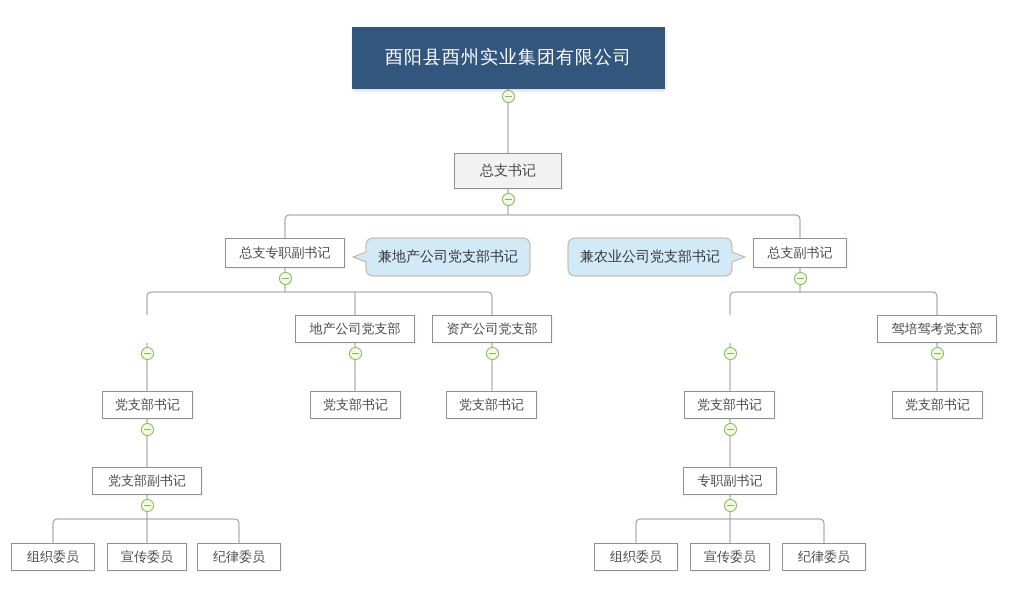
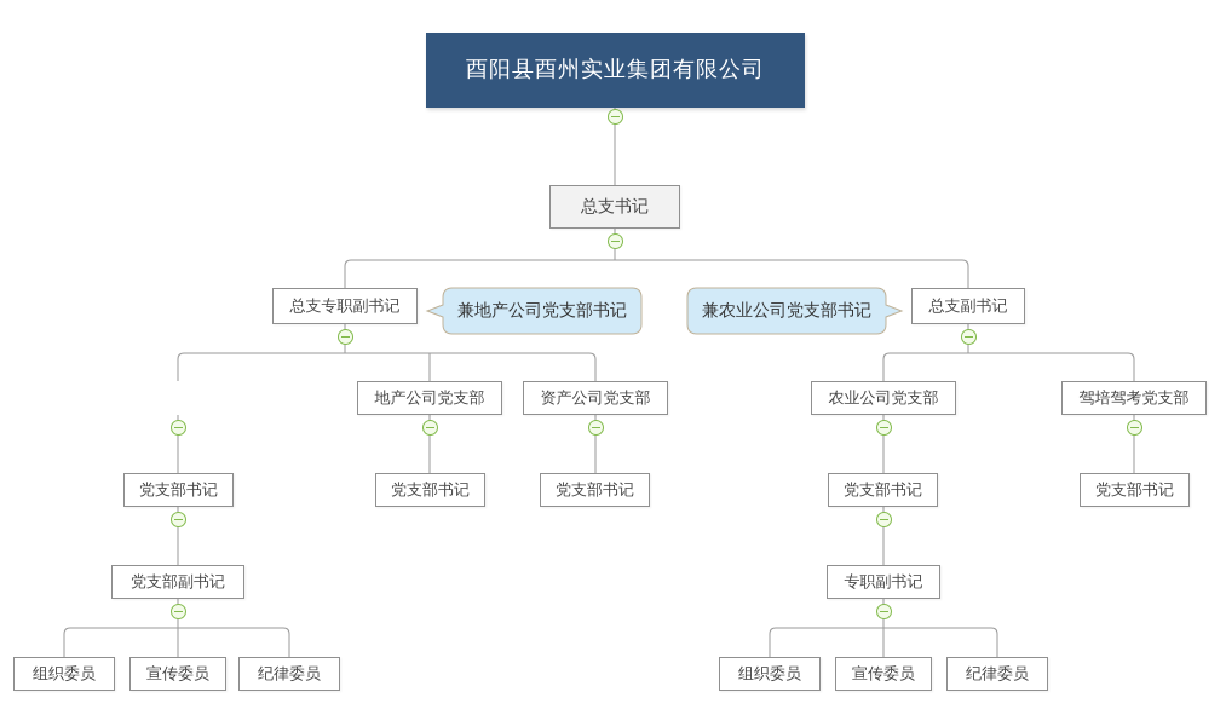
  酉阳县酉州实业集团有限公司
  总支书记
  总支专职副书记
  兼地产公司党支部书记
  兼农业公司党支部书记
  总支副书记
  地产公司党支部
  资产公司党支部
+ 农业公司党支部
  驾培驾考党支部
  党支部书记
  党支部书记
  党支部书记
  党支部书记
  党支部书记
  党支部副书记
  专职副书记
  组织委员
  宣传委员
  纪律委员
  组织委员
  宣传委员
  纪律委员
